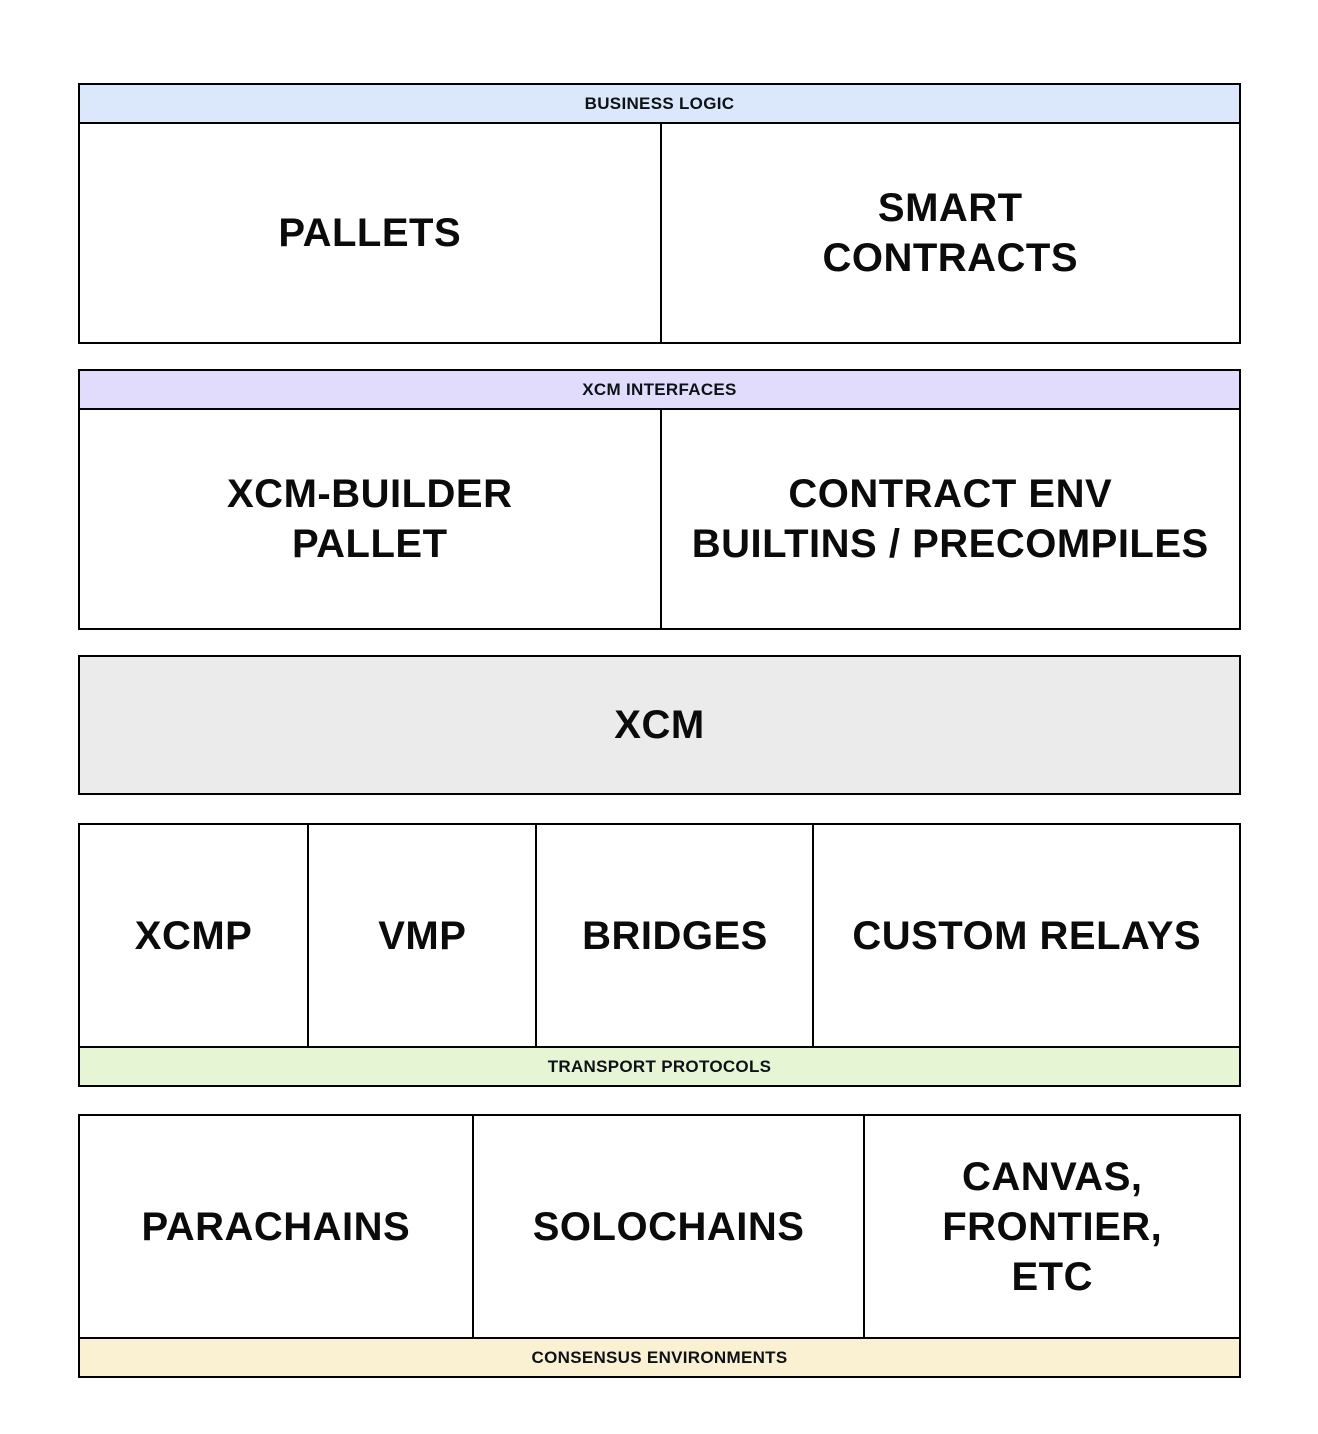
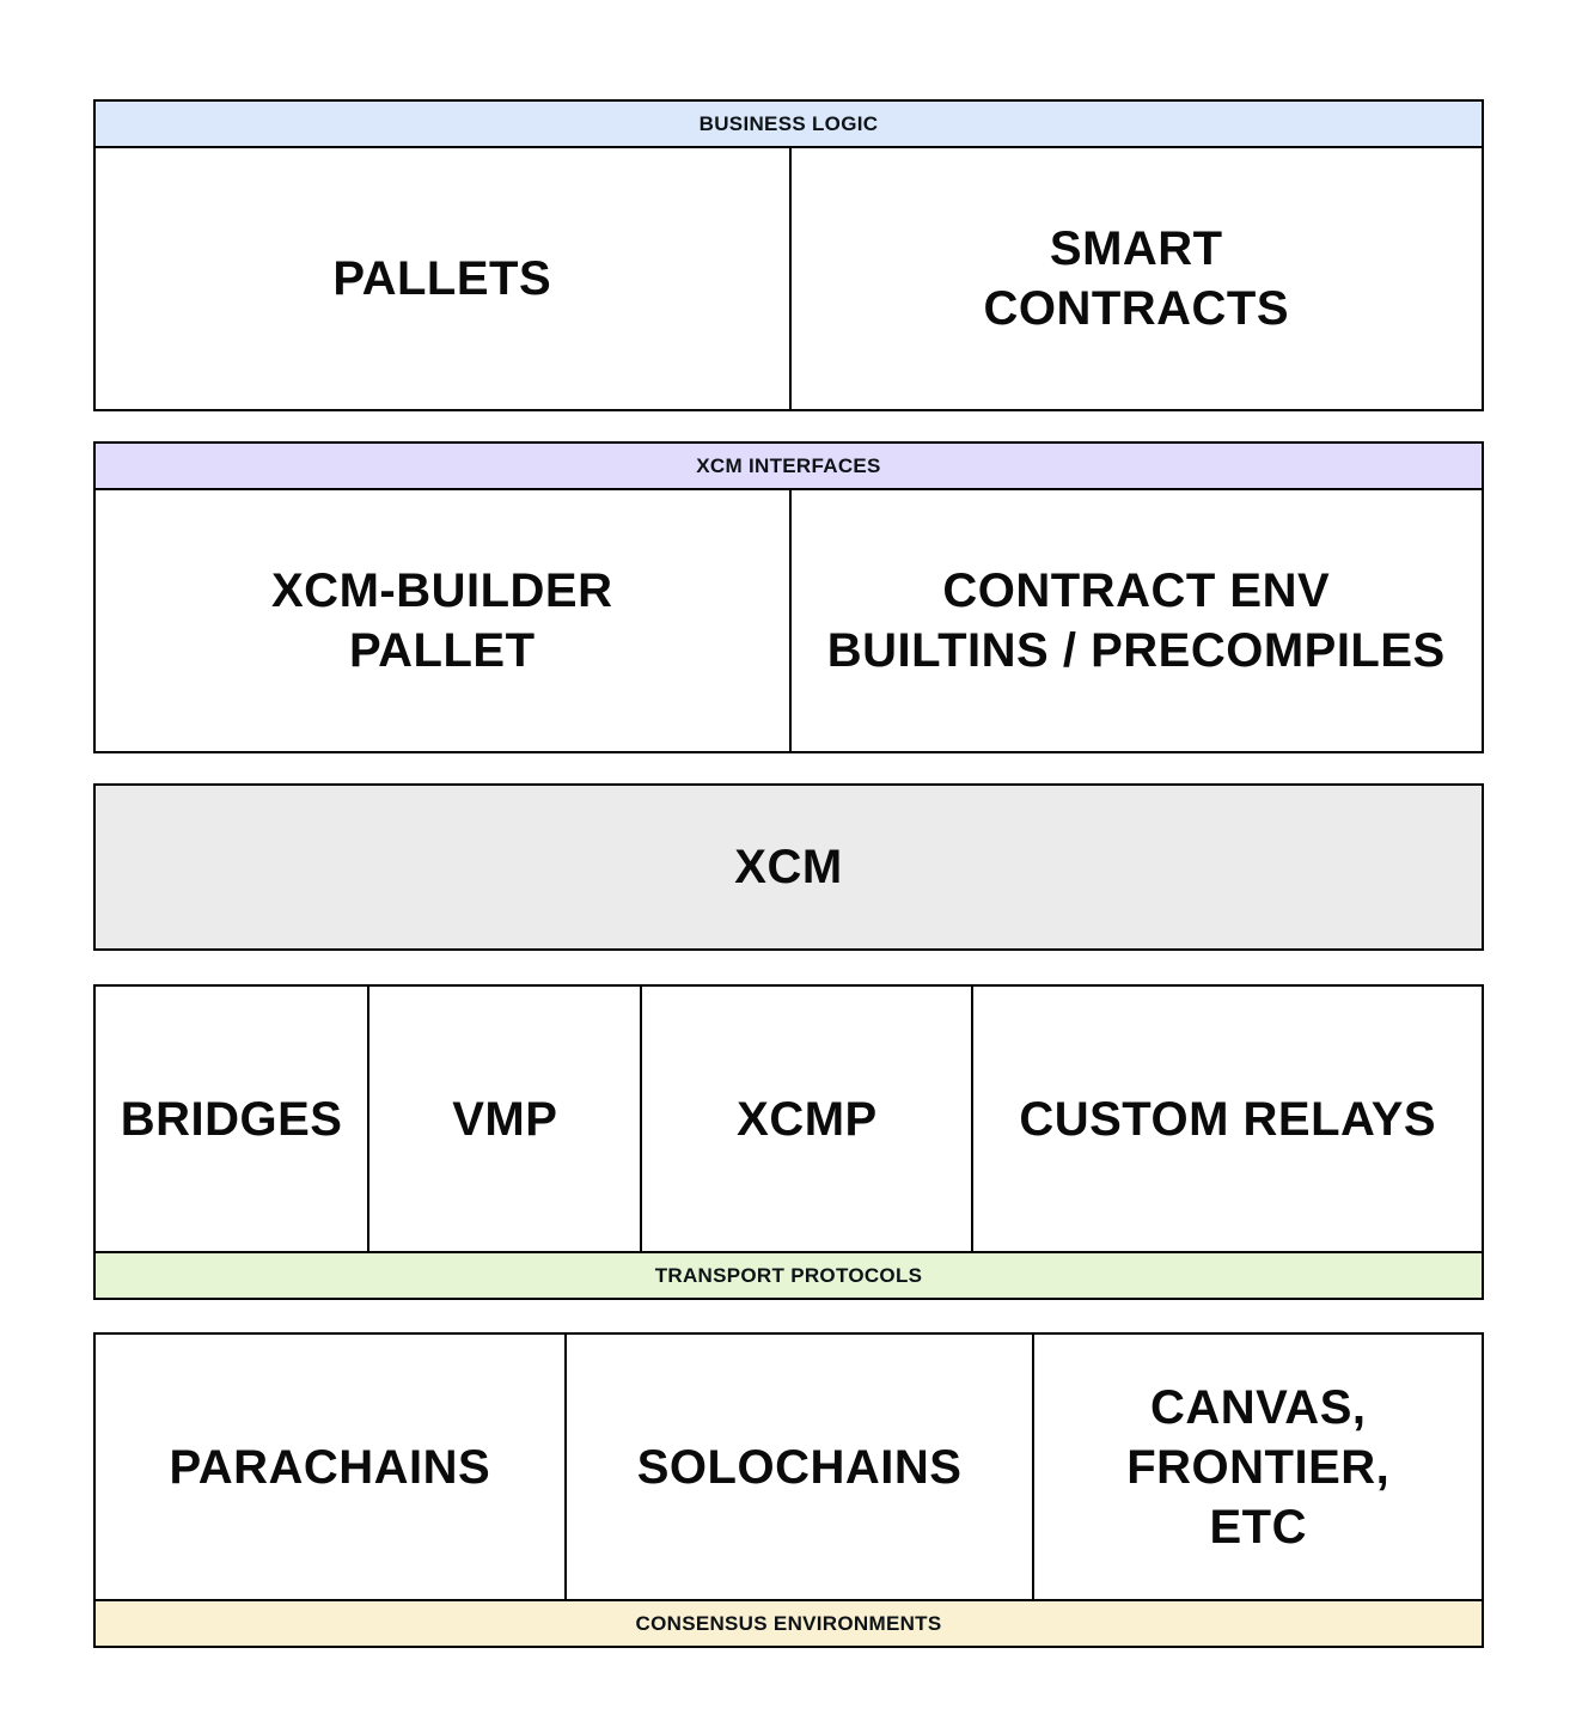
  BUSINESS LOGIC
  PALLETS
  SMART
  CONTRACTS
  XCM INTERFACES
  XCM-BUILDER
  PALLET
  CONTRACT ENV
  BUILTINS / PRECOMPILES
  XCM
- XCMP
+ BRIDGES
  VMP
- BRIDGES
+ XCMP
  CUSTOM RELAYS
  TRANSPORT PROTOCOLS
  PARACHAINS
  SOLOCHAINS
  CANVAS,
  FRONTIER,
  ETC
  CONSENSUS ENVIRONMENTS
